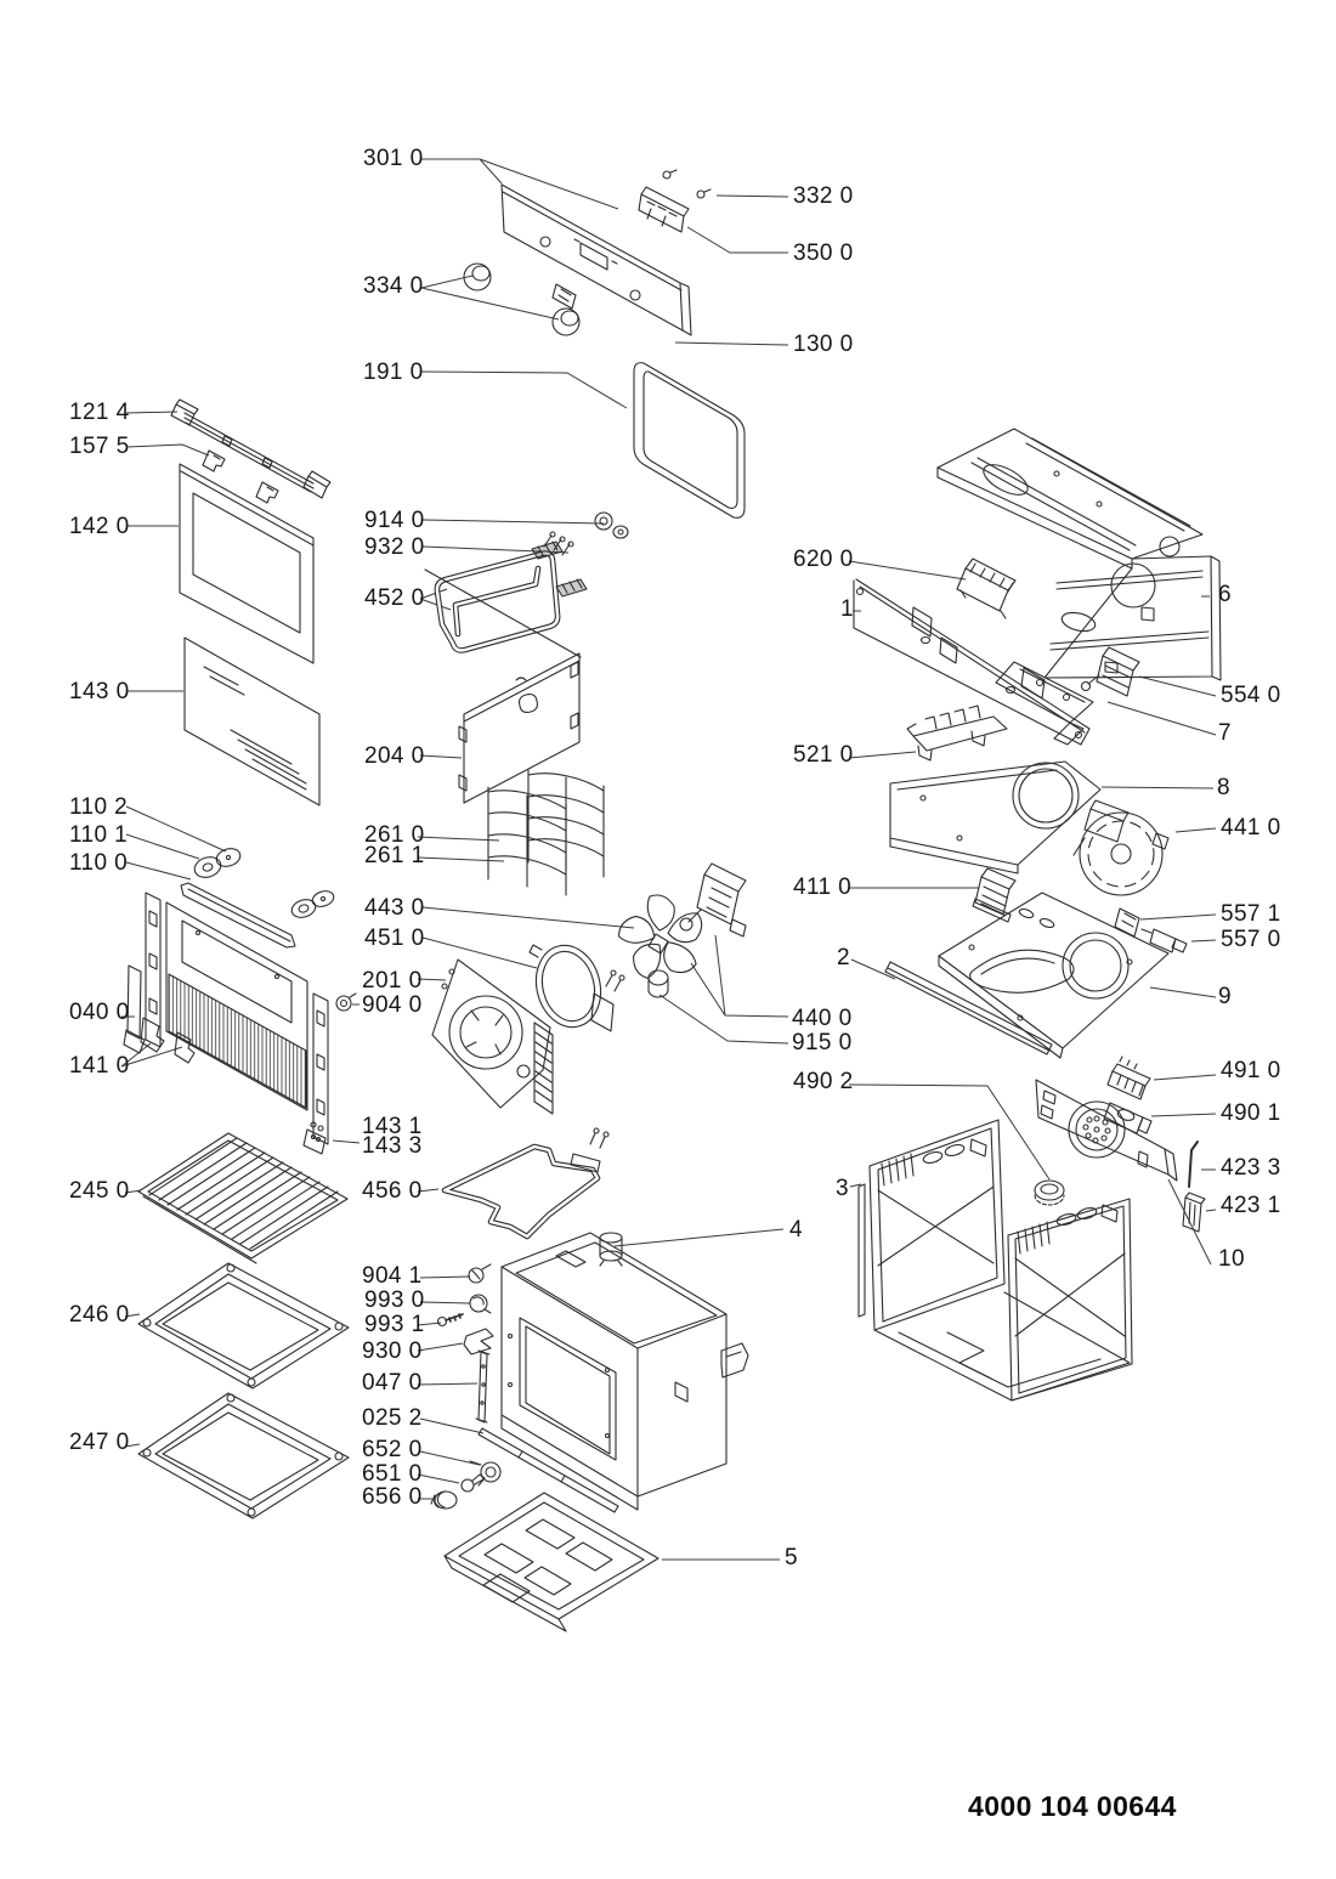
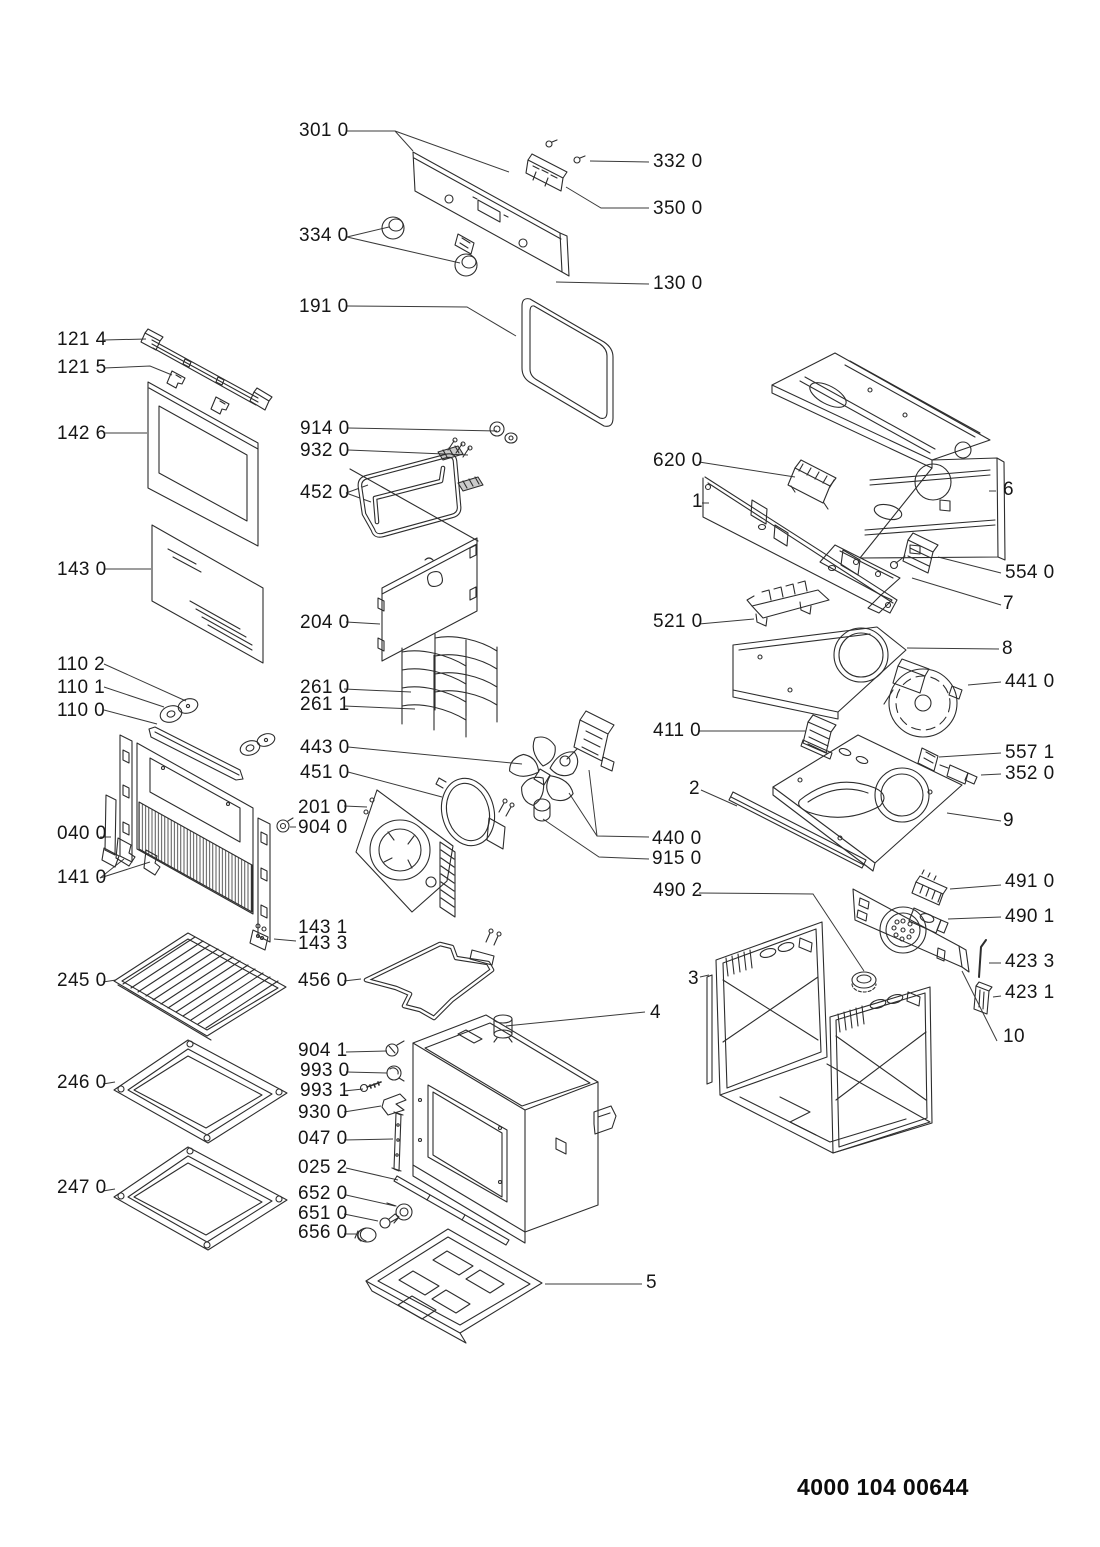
  4000 104 00644
  301 0
  332 0
  350 0
  334 0
  130 0
  191 0
  121 4
- 157 5
+ 121 5
- 142 0
+ 142 6
  914 0
  932 0
  452 0
  620 0
  1
  6
  143 0
  554 0
  7
  204 0
  521 0
  8
  441 0
  110 2
  110 1
  110 0
  261 0
  261 1
  411 0
  443 0
  451 0
  557 1
- 557 0
+ 352 0
  2
  201 0
  904 0
  9
  040 0
  440 0
  915 0
  141 0
  490 2
  491 0
  490 1
  143 1
  143 3
  3
  423 3
  423 1
  245 0
  456 0
  4
  10
  904 1
  993 0
  993 1
  930 0
  246 0
  047 0
  025 2
  652 0
  651 0
  656 0
  247 0
  5
